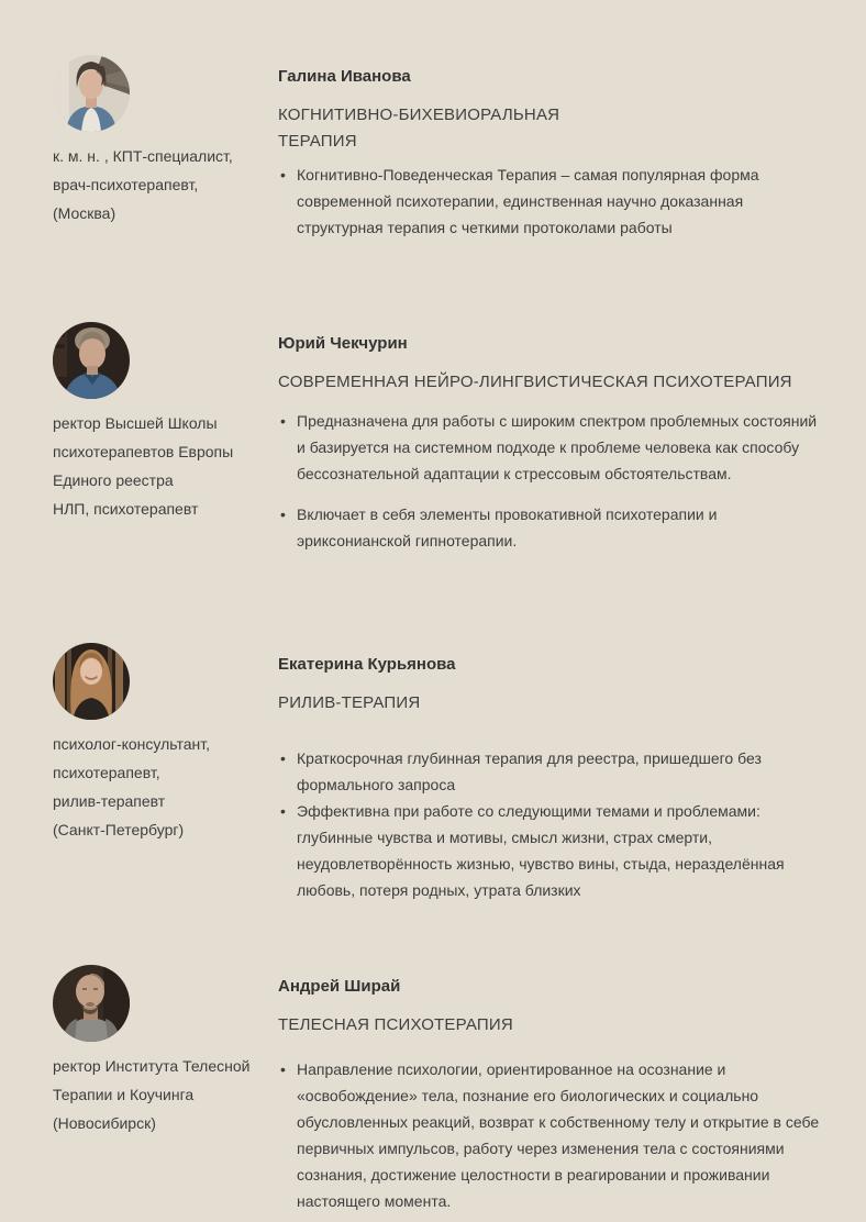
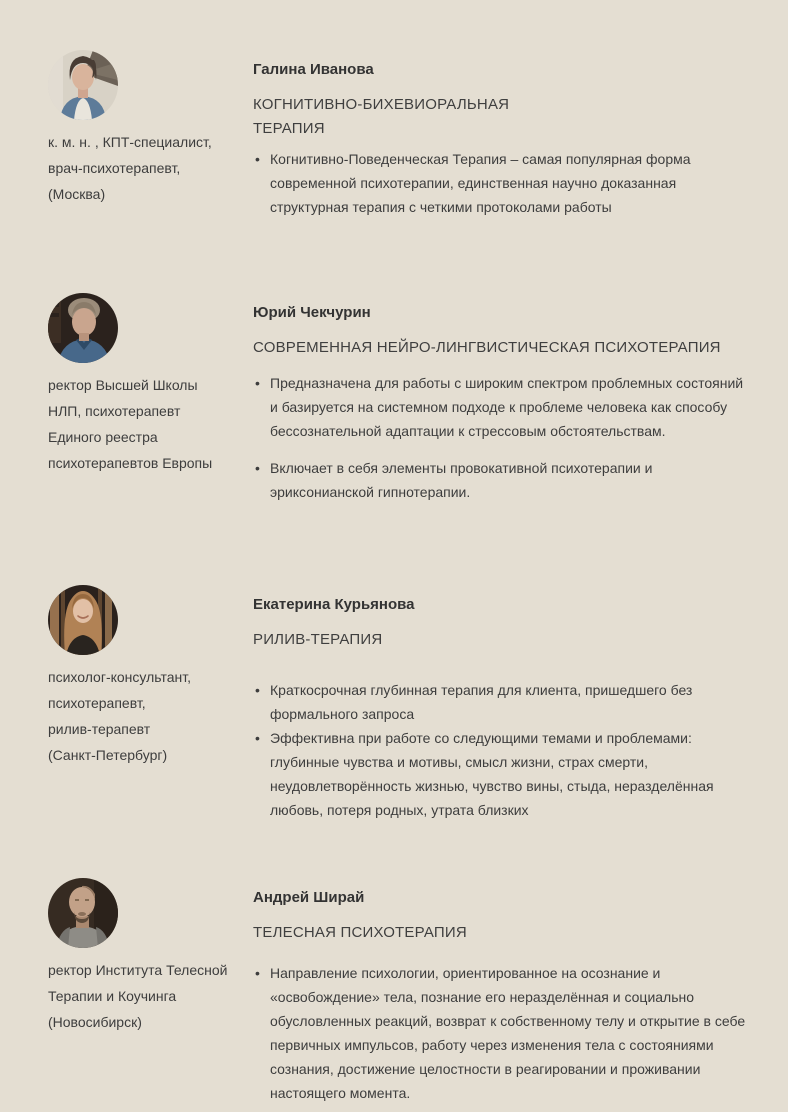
  к. м. н. , КПТ-специалист,
  врач-психотерапевт,
  (Москва)
  Галина Иванова
  КОГНИТИВНО-БИХЕВИОРАЛЬНАЯ
  ТЕРАПИЯ
  Когнитивно-Поведенческая Терапия – самая популярная форма современной психотерапии, единственная научно доказанная структурная терапия с четкими протоколами работы
  ректор Высшей Школы
- психотерапевтов Европы
+ НЛП, психотерапевт
  Единого реестра
- НЛП, психотерапевт
+ психотерапевтов Европы
  Юрий Чекчурин
  СОВРЕМЕННАЯ НЕЙРО-ЛИНГВИСТИЧЕСКАЯ ПСИХОТЕРАПИЯ
  Предназначена для работы с широким спектром проблемных состояний и базируется на системном подходе к проблеме человека как способу бессознательной адаптации к стрессовым обстоятельствам.
  Включает в себя элементы провокативной психотерапии и эриксонианской гипнотерапии.
  психолог-консультант,
  психотерапевт,
  рилив-терапевт
  (Санкт-Петербург)
  Екатерина Курьянова
  РИЛИВ-ТЕРАПИЯ
- Краткосрочная глубинная терапия для реестра, пришедшего без формального запроса
+ Краткосрочная глубинная терапия для клиента, пришедшего без формального запроса
  Эффективна при работе со следующими темами и проблемами: глубинные чувства и мотивы, смысл жизни, страх смерти, неудовлетворённость жизнью, чувство вины, стыда, неразделённая любовь, потеря родных, утрата близких
  ректор Института Телесной
  Терапии и Коучинга
  (Новосибирск)
  Андрей Ширай
  ТЕЛЕСНАЯ ПСИХОТЕРАПИЯ
- Направление психологии, ориентированное на осознание и «освобождение» тела, познание его биологических и социально обусловленных реакций, возврат к собственному телу и открытие в себе первичных импульсов, работу через изменения тела с состояниями сознания, достижение целостности в реагировании и проживании настоящего момента.
+ Направление психологии, ориентированное на осознание и «освобождение» тела, познание его неразделённая и социально обусловленных реакций, возврат к собственному телу и открытие в себе первичных импульсов, работу через изменения тела с состояниями сознания, достижение целостности в реагировании и проживании настоящего момента.
